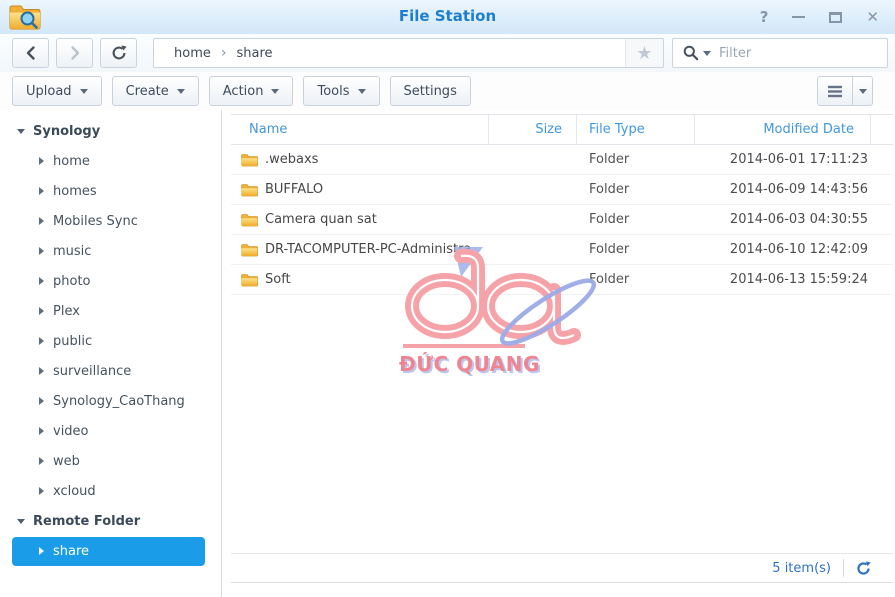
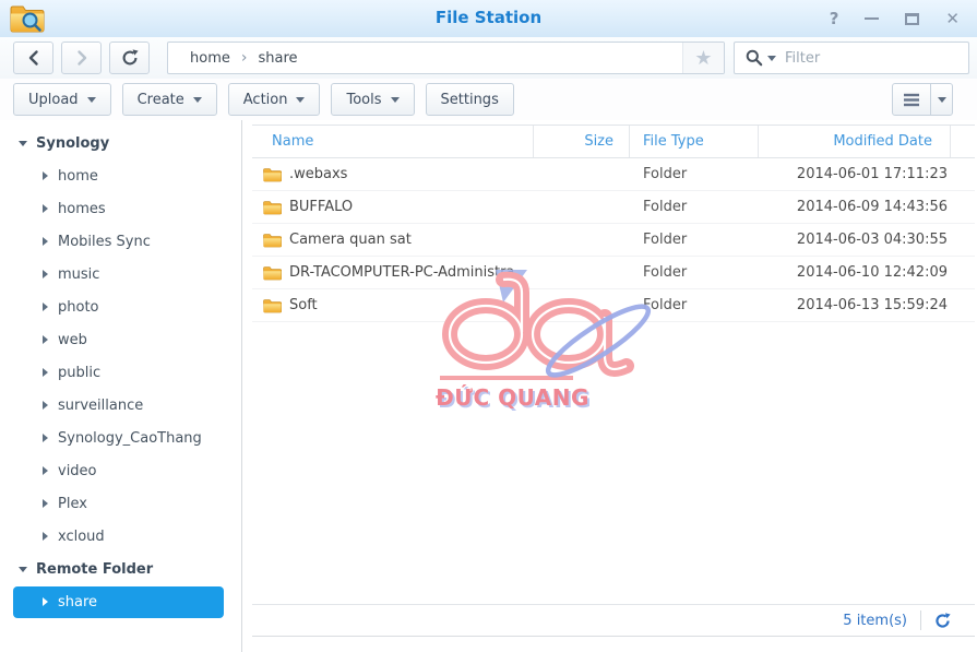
  File Station
  ?
  ✕
  home
  ›
  share
  ★
  Filter
  Upload
  Create
  Action
  Tools
  Settings
  Synology
  home
  homes
  Mobiles Sync
  music
  photo
- Plex
+ web
  public
  surveillance
  Synology_CaoThang
  video
- web
+ Plex
  xcloud
  Remote Folder
  share
  Name
  Size
  File Type
  Modified Date
  .webaxs
  Folder
  2014-06-01 17:11:23
  BUFFALO
  Folder
  2014-06-09 14:43:56
  Camera quan sat
  Folder
  2014-06-03 04:30:55
  DR-TACOMPUTER-PC-Administ
  Folder
  2014-06-10 12:42:09
  Soft
  older
  2014-06-13 15:59:24
  ĐỨC QUANG
  5 item(s)
